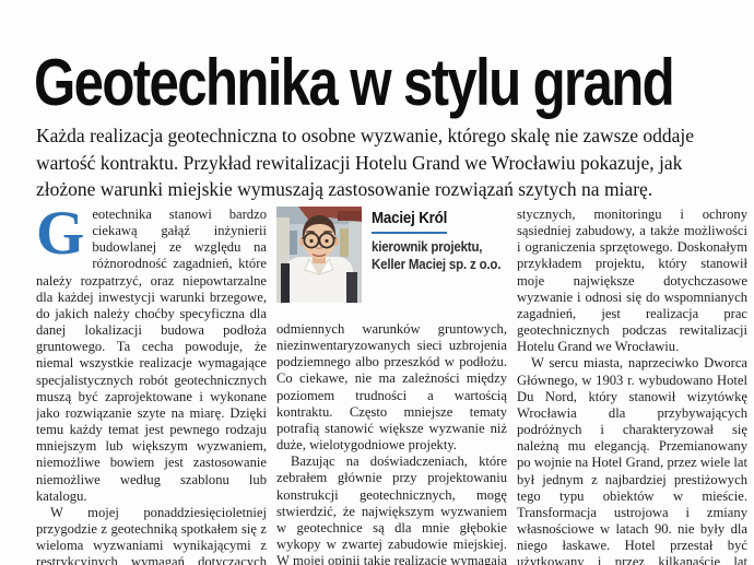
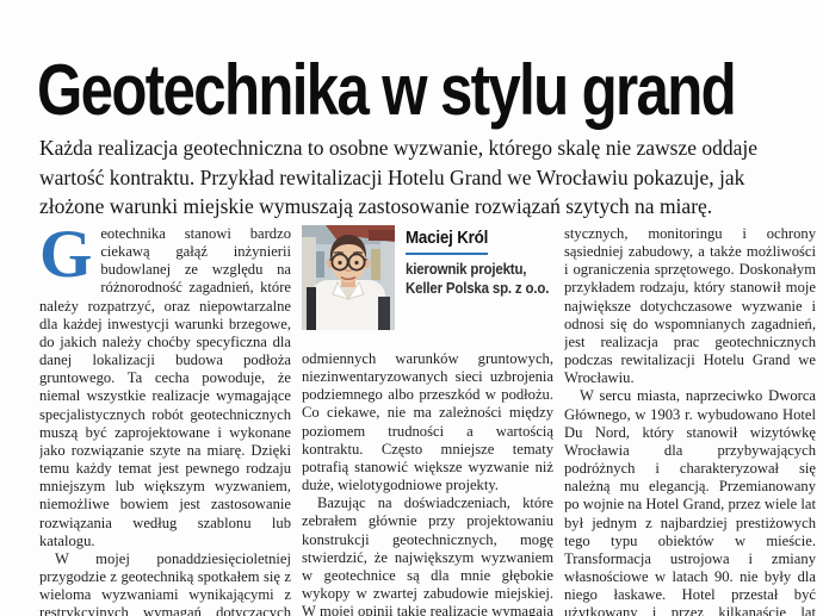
  Geotechnika w stylu grand
  Każda realizacja geotechniczna to osobne wyzwanie, którego skalę nie zawsze oddaje wartość kontraktu. Przykład rewitalizacji Hotelu Grand we Wrocławiu pokazuje, jak złożone warunki miejskie wymuszają zastosowanie rozwiązań szytych na miarę.
  G
- eotechnika stanowi bardzo ciekawą gałąź inżynierii budowlanej ze względu na różnorodność zagadnień, które należy rozpatrzyć, oraz niepowtarzalne dla każdej inwestycji warunki brzegowe, do jakich należy choćby specyficzna dla danej lokalizacji budowa podłoża gruntowego. Ta cecha powoduje, że niemal wszystkie realizacje wymagające specjalistycznych robót geotechnicznych muszą być zaprojektowane i wykonane jako rozwiązanie szyte na miarę. Dzięki temu każdy temat jest pewnego rodzaju mniejszym lub większym wyzwaniem, niemożliwe bowiem jest zastosowanie niemożliwe według szablonu lub katalogu.
+ eotechnika stanowi bardzo ciekawą gałąź inżynierii budowlanej ze względu na różnorodność zagadnień, które należy rozpatrzyć, oraz niepowtarzalne dla każdej inwestycji warunki brzegowe, do jakich należy choćby specyficzna dla danej lokalizacji budowa podłoża gruntowego. Ta cecha powoduje, że niemal wszystkie realizacje wymagające specjalistycznych robót geotechnicznych muszą być zaprojektowane i wykonane jako rozwiązanie szyte na miarę. Dzięki temu każdy temat jest pewnego rodzaju mniejszym lub większym wyzwaniem, niemożliwe bowiem jest zastosowanie rozwiązania według szablonu lub katalogu.
  W mojej ponaddziesięcioletniej przygodzie z geotechniką spotkałem się z wieloma wyzwaniami wynikającymi z restrykcyjnych wymagań dotyczących
  Maciej Król
  kierownik projektu,
- Keller Maciej sp. z o.o.
+ Keller Polska sp. z o.o.
  odmiennych warunków gruntowych, niezinwentaryzowanych sieci uzbrojenia podziemnego albo przeszkód w podłożu. Co ciekawe, nie ma zależności między poziomem trudności a wartością kontraktu. Często mniejsze tematy potrafią stanowić większe wyzwanie niż duże, wielotygodniowe projekty.
  Bazując na doświadczeniach, które zebrałem głównie przy projektowaniu konstrukcji geotechnicznych, mogę stwierdzić, że największym wyzwaniem w geotechnice są dla mnie głębokie wykopy w zwartej zabudowie miejskiej. W mojej opinii takie realizacje wymagają
- stycznych, monitoringu i ochrony sąsiedniej zabudowy, a także możliwości i ograniczenia sprzętowego. Doskonałym przykładem projektu, który stanowił moje największe dotychczasowe wyzwanie i odnosi się do wspomnianych zagadnień, jest realizacja prac geotechnicznych podczas rewitalizacji Hotelu Grand we Wrocławiu.
+ stycznych, monitoringu i ochrony sąsiedniej zabudowy, a także możliwości i ograniczenia sprzętowego. Doskonałym przykładem rodzaju, który stanowił moje największe dotychczasowe wyzwanie i odnosi się do wspomnianych zagadnień, jest realizacja prac geotechnicznych podczas rewitalizacji Hotelu Grand we Wrocławiu.
  W sercu miasta, naprzeciwko Dworca Głównego, w 1903 r. wybudowano Hotel Du Nord, który stanowił wizytówkę Wrocławia dla przybywających podróżnych i charakteryzował się należną mu elegancją. Przemianowany po wojnie na Hotel Grand, przez wiele lat był jednym z najbardziej prestiżowych tego typu obiektów w mieście. Transformacja ustrojowa i zmiany własnościowe w latach 90. nie były dla niego łaskawe. Hotel przestał być użytkowany i przez kilkanaście lat
